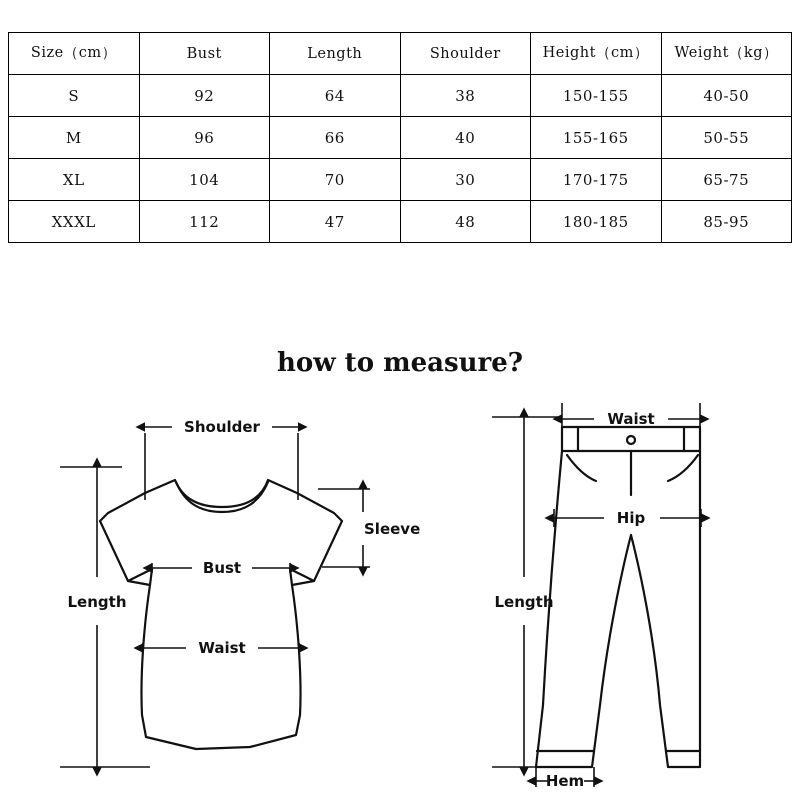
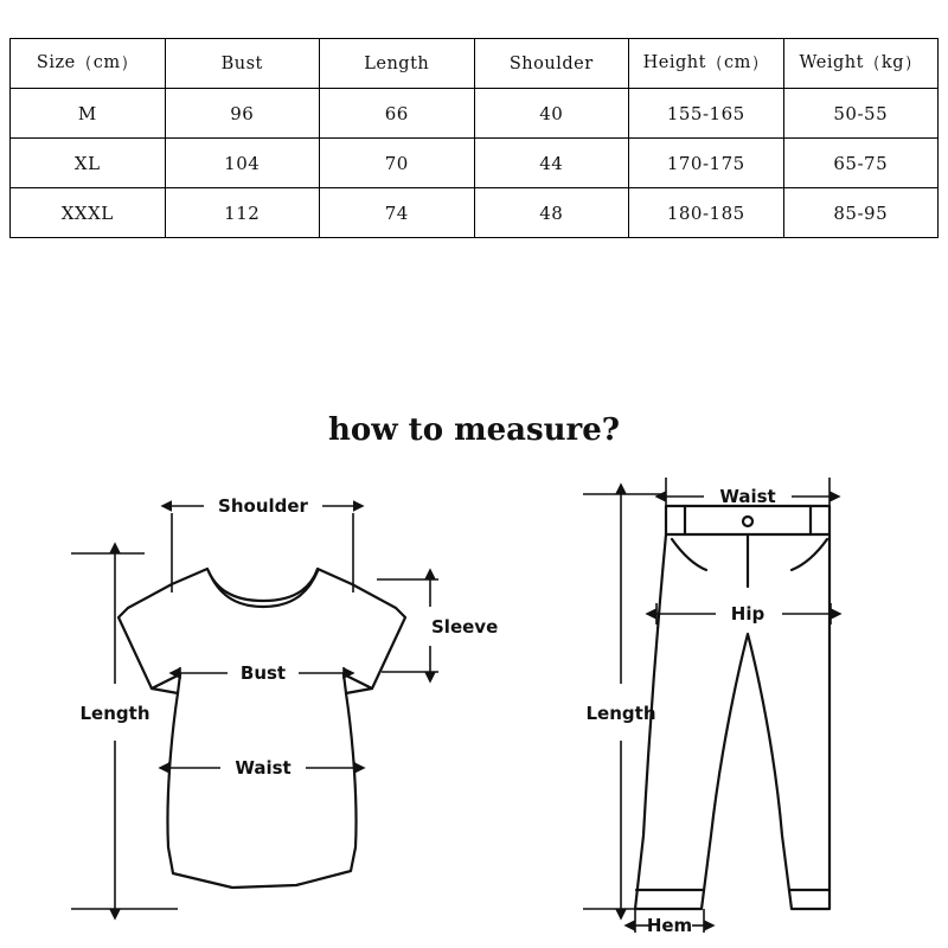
  Size（cm）	Bust	Length	Shoulder	Height（cm）	Weight（kg）
- S	92	64	38	150-155	40-50
  M	96	66	40	155-165	50-55
- XL	104	70	30	170-175	65-75
+ XL	104	70	44	170-175	65-75
- XXXL	112	47	48	180-185	85-95
+ XXXL	112	74	48	180-185	85-95
  how to measure?
  Shoulder
  Sleeve
  Bust
  Waist
  Length
  Waist
  Hip
  Length
  Hem
